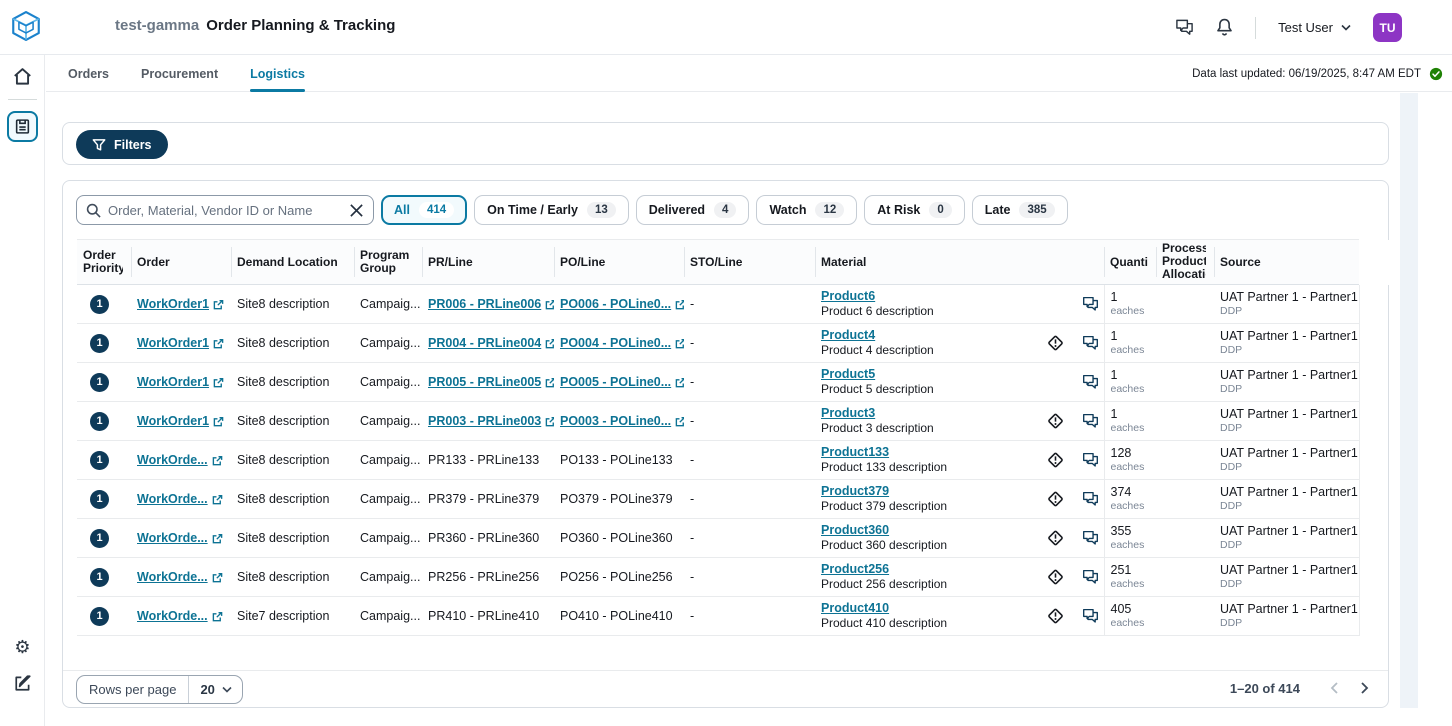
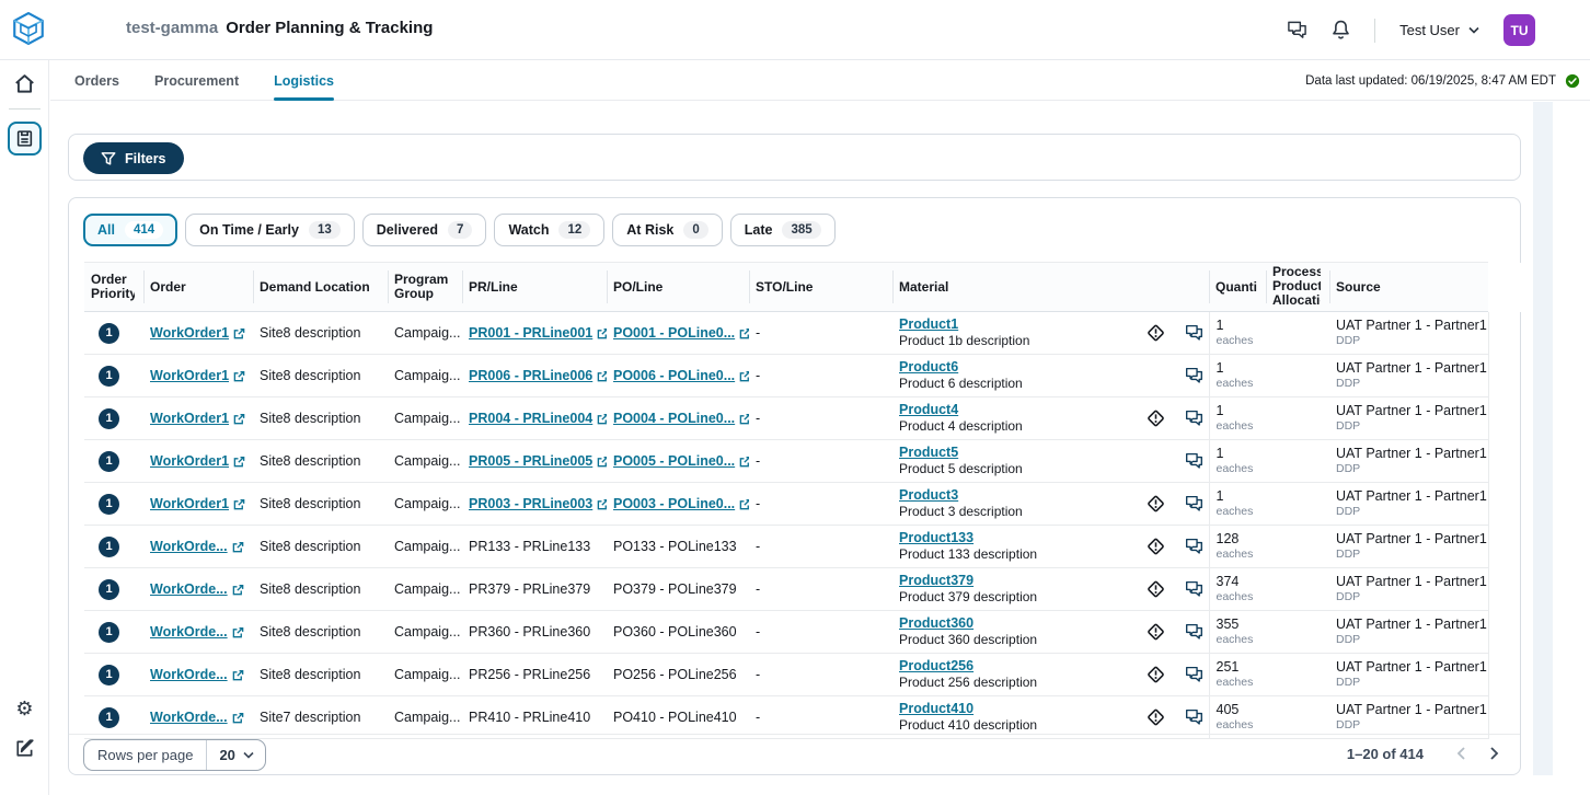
  ⚙
  test-gamma
  Order Planning & Tracking
  Test User
  TU
  Orders
  Procurement
  Logistics
  Data last updated: 06/19/2025, 8:47 AM EDT
  Filters
- Order, Material, Vendor ID or Name
  All
  414
  On Time / Early
  13
  Delivered
- 4
+ 7
  Watch
  12
  At Risk
  0
  Late
  385
  Order Priority	Order	Demand Location	Program Group	PR/Line	PO/Line	STO/Line	Material	Quanti	Process Product Allocati	Source
+ 1	WorkOrder1	Site8 description	Campaig...	PR001 - PRLine001	PO001 - POLine0...	-	Product1Product 1b description	1eaches		UAT Partner 1 - Partner1DDP
  1	WorkOrder1	Site8 description	Campaig...	PR006 - PRLine006	PO006 - POLine0...	-	Product6Product 6 description	1eaches		UAT Partner 1 - Partner1DDP
  1	WorkOrder1	Site8 description	Campaig...	PR004 - PRLine004	PO004 - POLine0...	-	Product4Product 4 description	1eaches		UAT Partner 1 - Partner1DDP
  1	WorkOrder1	Site8 description	Campaig...	PR005 - PRLine005	PO005 - POLine0...	-	Product5Product 5 description	1eaches		UAT Partner 1 - Partner1DDP
  1	WorkOrder1	Site8 description	Campaig...	PR003 - PRLine003	PO003 - POLine0...	-	Product3Product 3 description	1eaches		UAT Partner 1 - Partner1DDP
  1	WorkOrde...	Site8 description	Campaig...	PR133 - PRLine133	PO133 - POLine133	-	Product133Product 133 description	128eaches		UAT Partner 1 - Partner1DDP
  1	WorkOrde...	Site8 description	Campaig...	PR379 - PRLine379	PO379 - POLine379	-	Product379Product 379 description	374eaches		UAT Partner 1 - Partner1DDP
  1	WorkOrde...	Site8 description	Campaig...	PR360 - PRLine360	PO360 - POLine360	-	Product360Product 360 description	355eaches		UAT Partner 1 - Partner1DDP
  1	WorkOrde...	Site8 description	Campaig...	PR256 - PRLine256	PO256 - POLine256	-	Product256Product 256 description	251eaches		UAT Partner 1 - Partner1DDP
  1	WorkOrde...	Site7 description	Campaig...	PR410 - PRLine410	PO410 - POLine410	-	Product410Product 410 description	405eaches		UAT Partner 1 - Partner1DDP
  Rows per page
  20
  1–20 of 414
